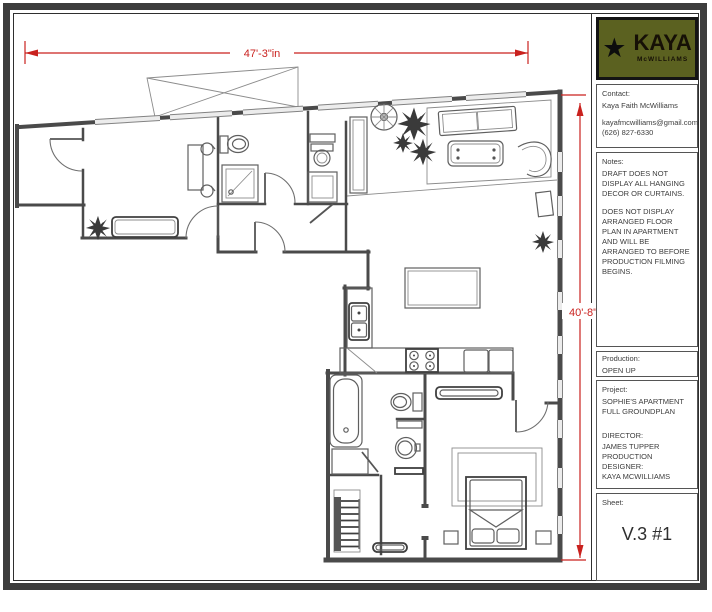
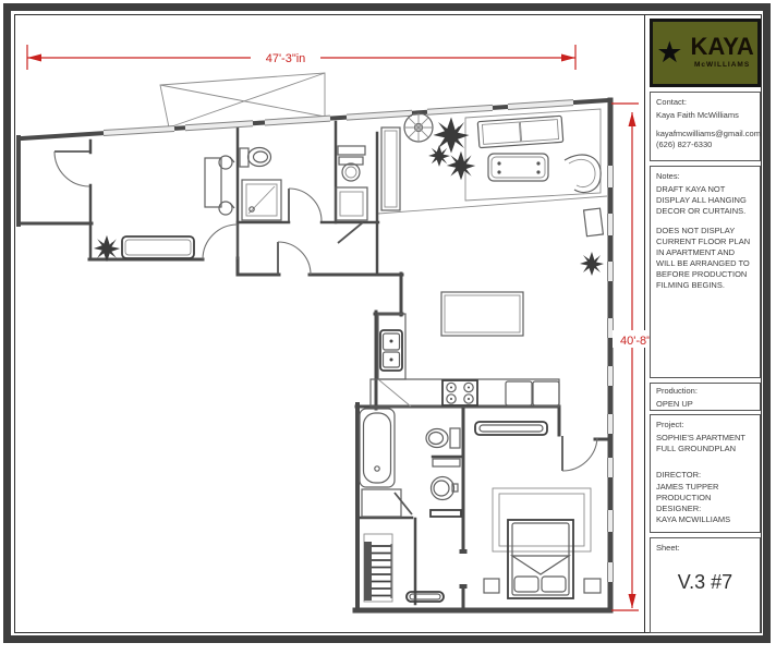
  47'-3"in
  40'-8
  ★
  KAYA
  Contact:
  Kaya Faith McWilliams
  kayafmcwilliams@gmail.com
  (626) 827-6330
  Notes:
- DRAFT DOES NOT DISPLAY ALL HANGING DECOR OR CURTAINS.
+ DRAFT KAYA NOT DISPLAY ALL HANGING DECOR OR CURTAINS.
- DOES NOT DISPLAY ARRANGED FLOOR PLAN IN APARTMENT AND WILL BE ARRANGED TO BEFORE PRODUCTION FILMING BEGINS.
+ DOES NOT DISPLAY CURRENT FLOOR PLAN IN APARTMENT AND WILL BE ARRANGED TO BEFORE PRODUCTION FILMING BEGINS.
  Production:
  OPEN UP
  Project:
  SOPHIE'S APARTMENT
  FULL GROUNDPLAN
  DIRECTOR:
  JAMES TUPPER
  PRODUCTION
  DESIGNER:
  KAYA MCWILLIAMS
  Sheet:
- V.3 #1
+ V.3 #7
